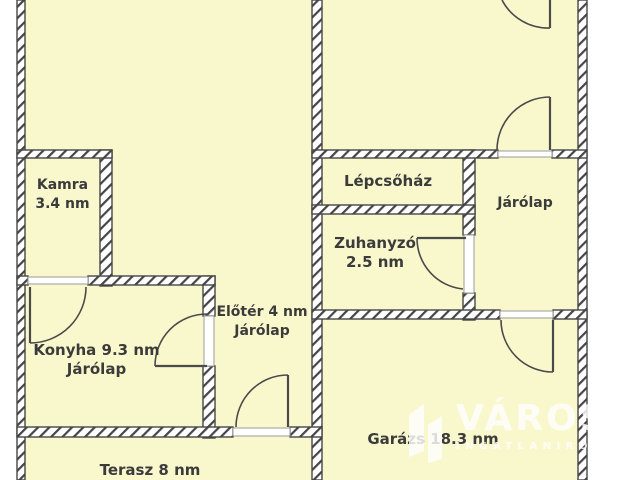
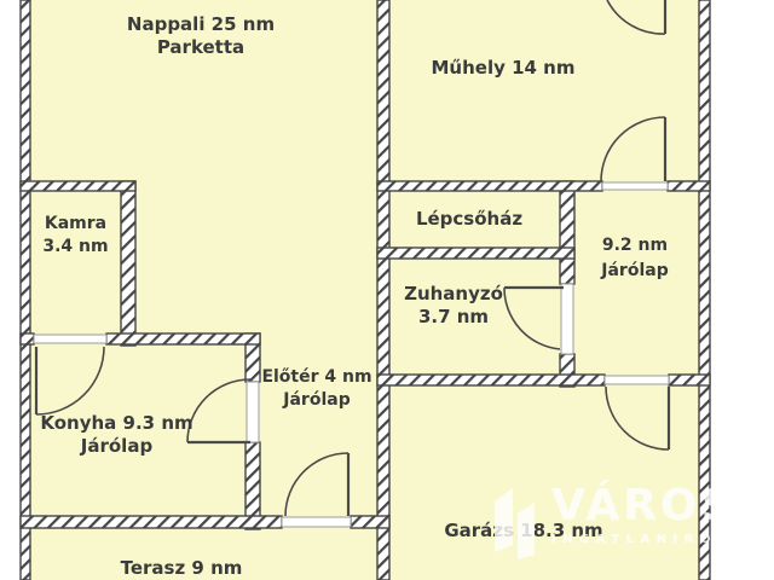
+ Nappali 25 nm
+ Parketta
+ Műhely 14 nm
  Kamra
  3.4 nm
  Lépcsőház
+ 9.2 nm
  Járólap
  Zuhanyzó
- 2.5 nm
+ 3.7 nm
  Előtér 4 nm
  Járólap
  Konyha 9.3 nm
  Járólap
  Garázs 18.3 nm
- Terasz 8 nm
+ Terasz 9 nm
  VÁROS
  INGATLANIRO
